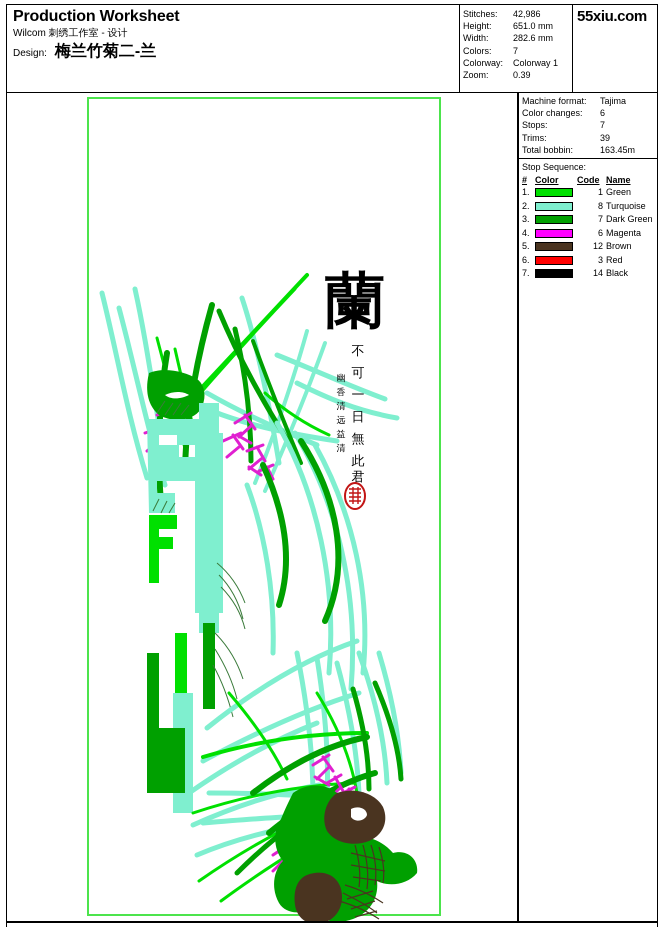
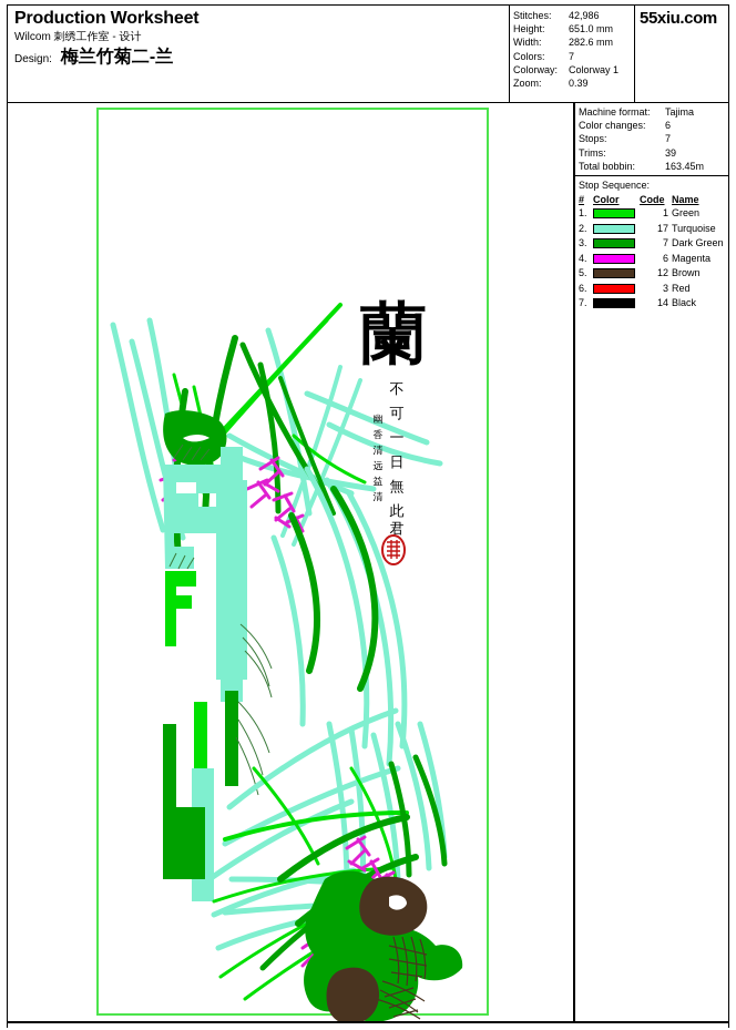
  Production Worksheet
  Wilcom 刺绣工作室 - 设计
  Design:
  梅兰竹菊二-兰
  Stitches:
  42,986
  Height:
  651.0 mm
  Width:
  282.6 mm
  Colors:
  7
  Colorway:
  Colorway 1
  Zoom:
  0.39
  55xiu.com
  蘭
  不
  可
  一
  日
  無
  此
  君
  幽
  香
  清
  远
  益
  清
  Machine format:
  Tajima
  Color changes:
  6
  Stops:
  7
  Trims:
  39
  Total bobbin:
  163.45m
  Stop Sequence:
  #	Color	Code	Name
  1.		1	Green
- 2.		8	Turquoise
+ 2.		17	Turquoise
  3.		7	Dark Green
  4.		6	Magenta
  5.		12	Brown
  6.		3	Red
  7.		14	Black
